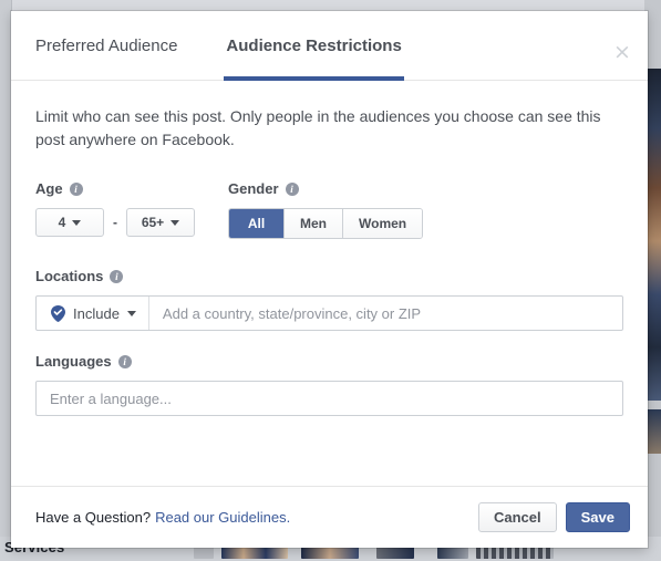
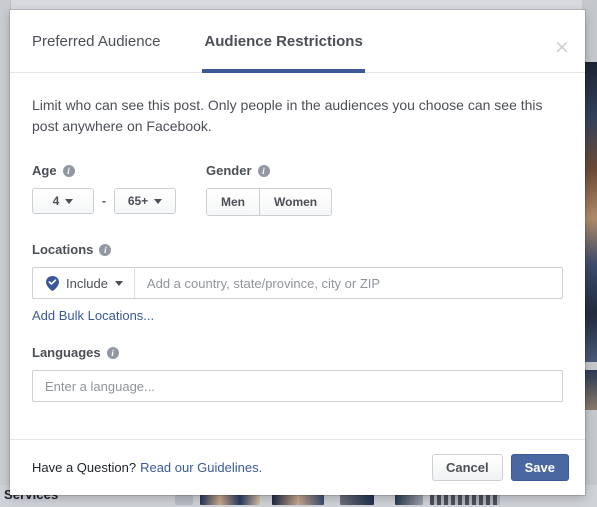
  Preferred Audience
  Audience Restrictions
  ×
  Limit who can see this post. Only people in the audiences you choose can see this post anywhere on Facebook.
  Age
  i
  4
  -
  65+
  Gender
  i
- All
  Men
  Women
  Locations
  i
  Include
  Add a country, state/province, city or ZIP
+ Add Bulk Locations...
  Languages
  i
  Enter a language...
  Have a Question?
  Read our Guidelines.
  Cancel
  Save
